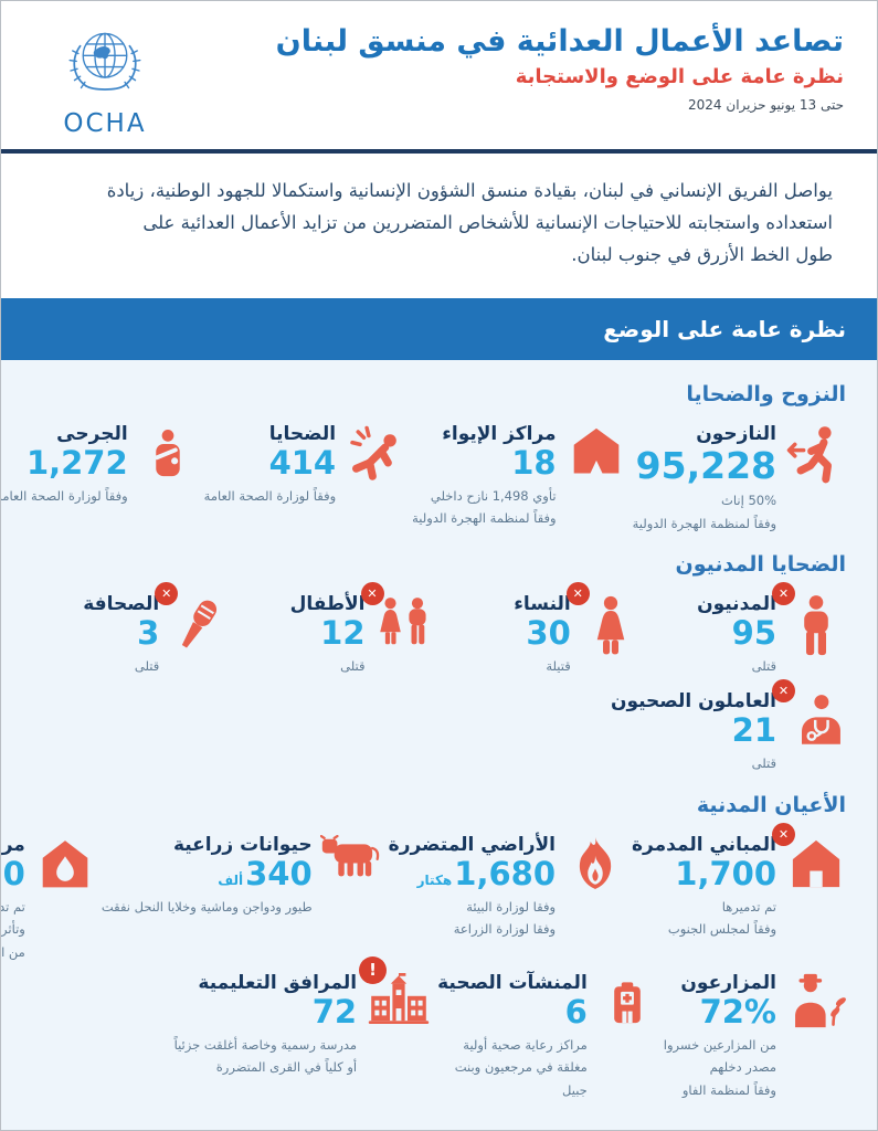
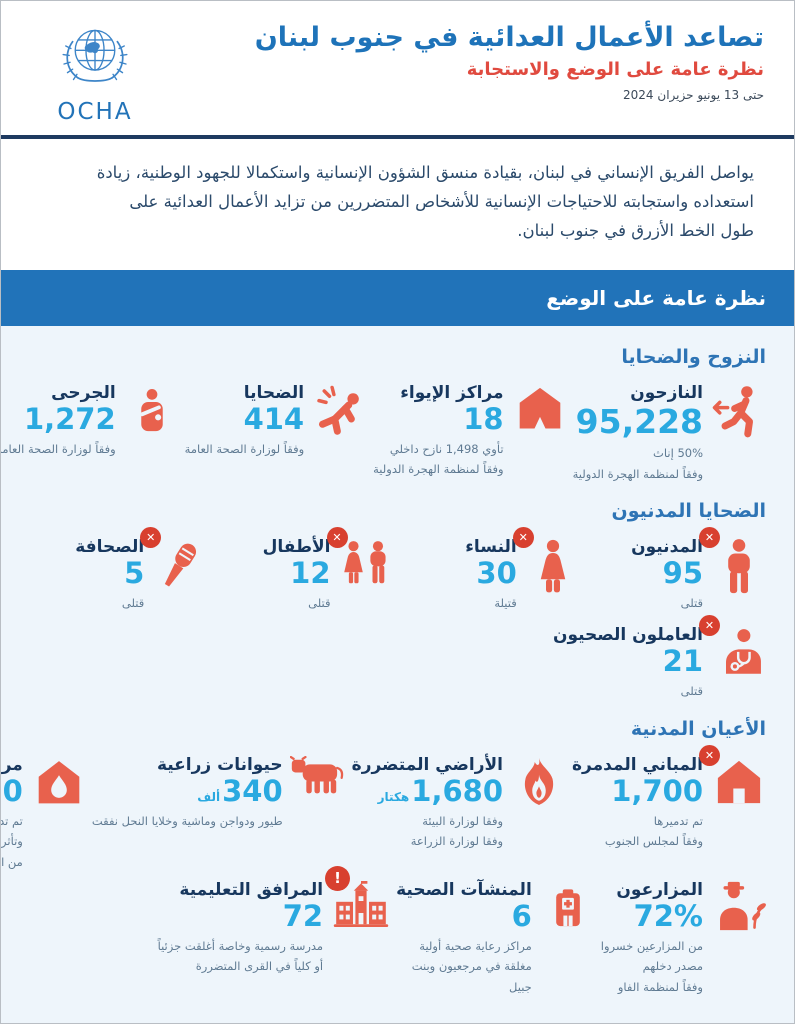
  OCHA
- تصاعد الأعمال العدائية في منسق لبنان
+ تصاعد الأعمال العدائية في جنوب لبنان
  نظرة عامة على الوضع والاستجابة
  حتى 13 يونيو حزيران 2024
  يواصل الفريق الإنساني في لبنان، بقيادة منسق الشؤون الإنسانية واستكمالا للجهود الوطنية، زيادة استعداده واستجابته للاحتياجات الإنسانية للأشخاص المتضررين من تزايد الأعمال العدائية على طول الخط الأزرق في جنوب لبنان.
  نظرة عامة على الوضع
  النزوح والضحايا
  النازحون
  95,228
  50% إناث
  وفقاً لمنظمة الهجرة الدولية
  مراكز الإيواء
  18
  تأوي 1,498 نازح داخلي
  وفقاً لمنظمة الهجرة الدولية
  الضحايا
  414
  وفقاً لوزارة الصحة العامة
  الجرحى
  1,272
  وفقاً لوزارة الصحة العام
  الضحايا المدنيون
  ✕
  المدنيون
  95
  قتلى
  ✕
  النساء
  30
  قتيلة
  ✕
  الأطفال
  12
  قتلى
  ✕
  الصحافة
- 3
+ 5
  قتلى
  ✕
  العاملون الصحيون
  21
  قتلى
  الأعيان المدنية
  ✕
  المباني المدمرة
  1,700
  تم تدميرها
  وفقاً لمجلس الجنوب
  الأراضي المتضررة
  1,680هكتار
  وفقا لوزارة البيئة
  وفقا لوزارة الزراعة
  حيوانات زراعية
  340ألف
  طيور ودواجن وماشية وخلايا النحل نفقت
  المزارعون
  72%
  من المزارعين خسروا
  مصدر دخلهم
  وفقاً لمنظمة الفاو
  المنشآت الصحية
  6
  مراكز رعاية صحية أولية
  مغلقة في مرجعيون وبنت
  جبيل
  !
  المرافق التعليمية
  72
  مدرسة رسمية وخاصة أغلقت جزئياً
  أو كلياً في القرى المتضررة
